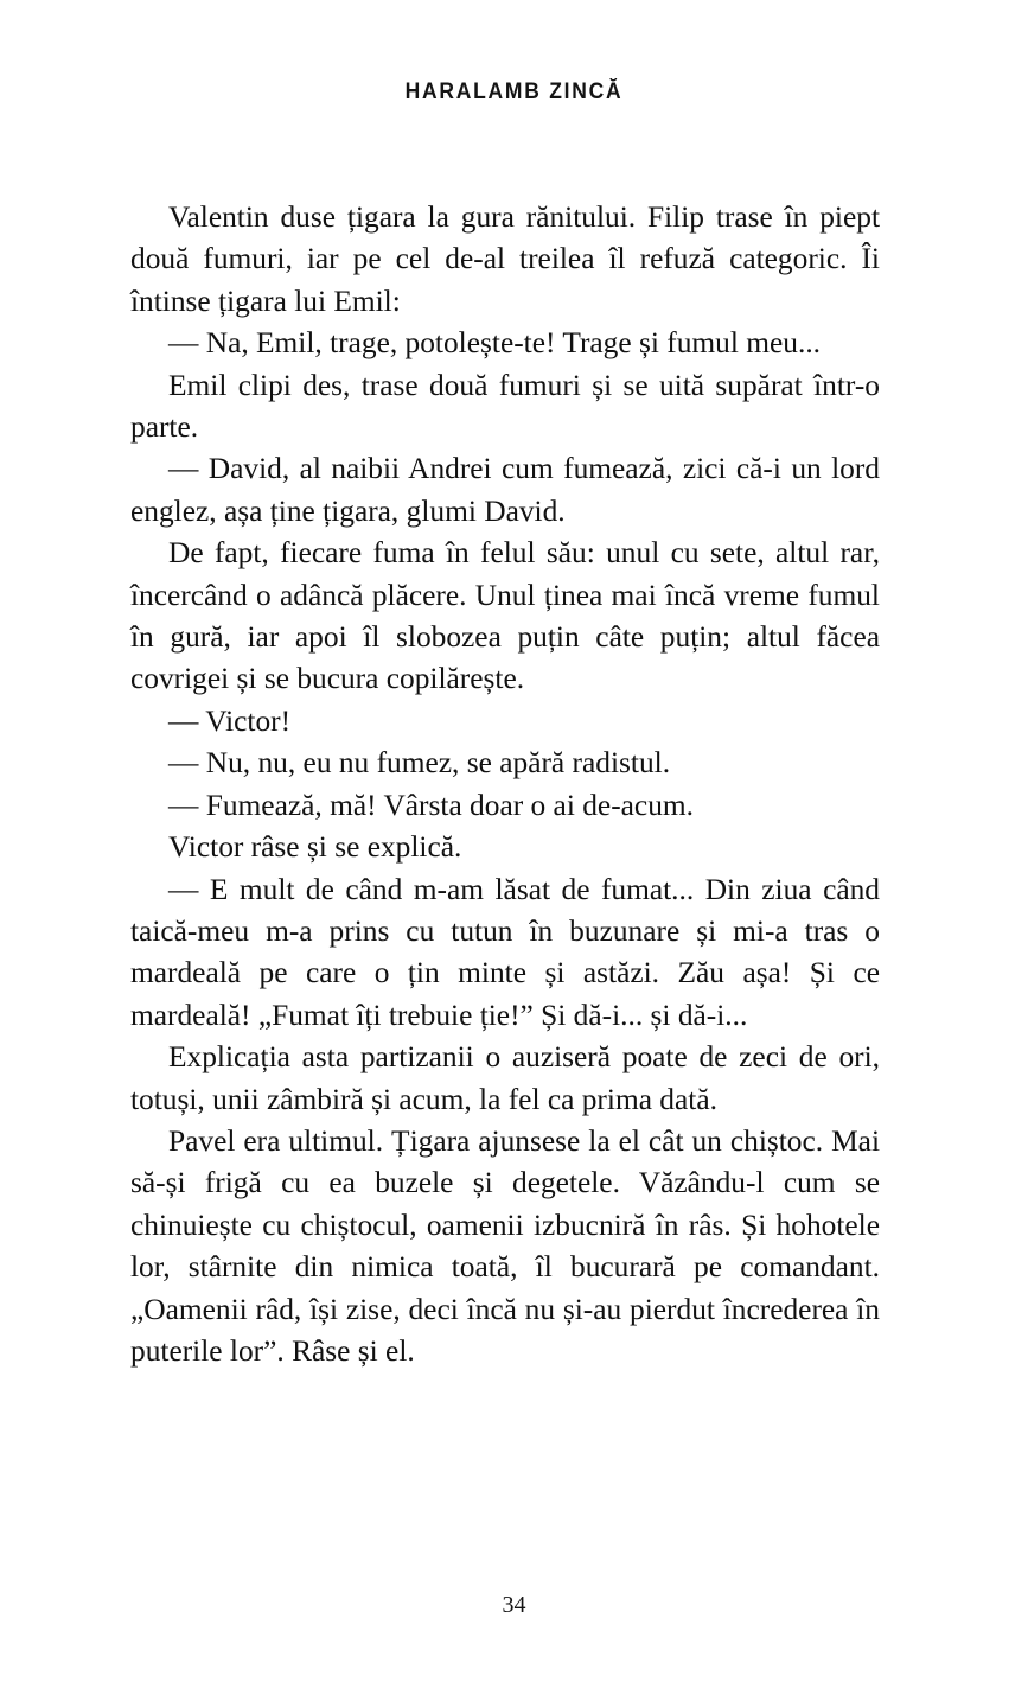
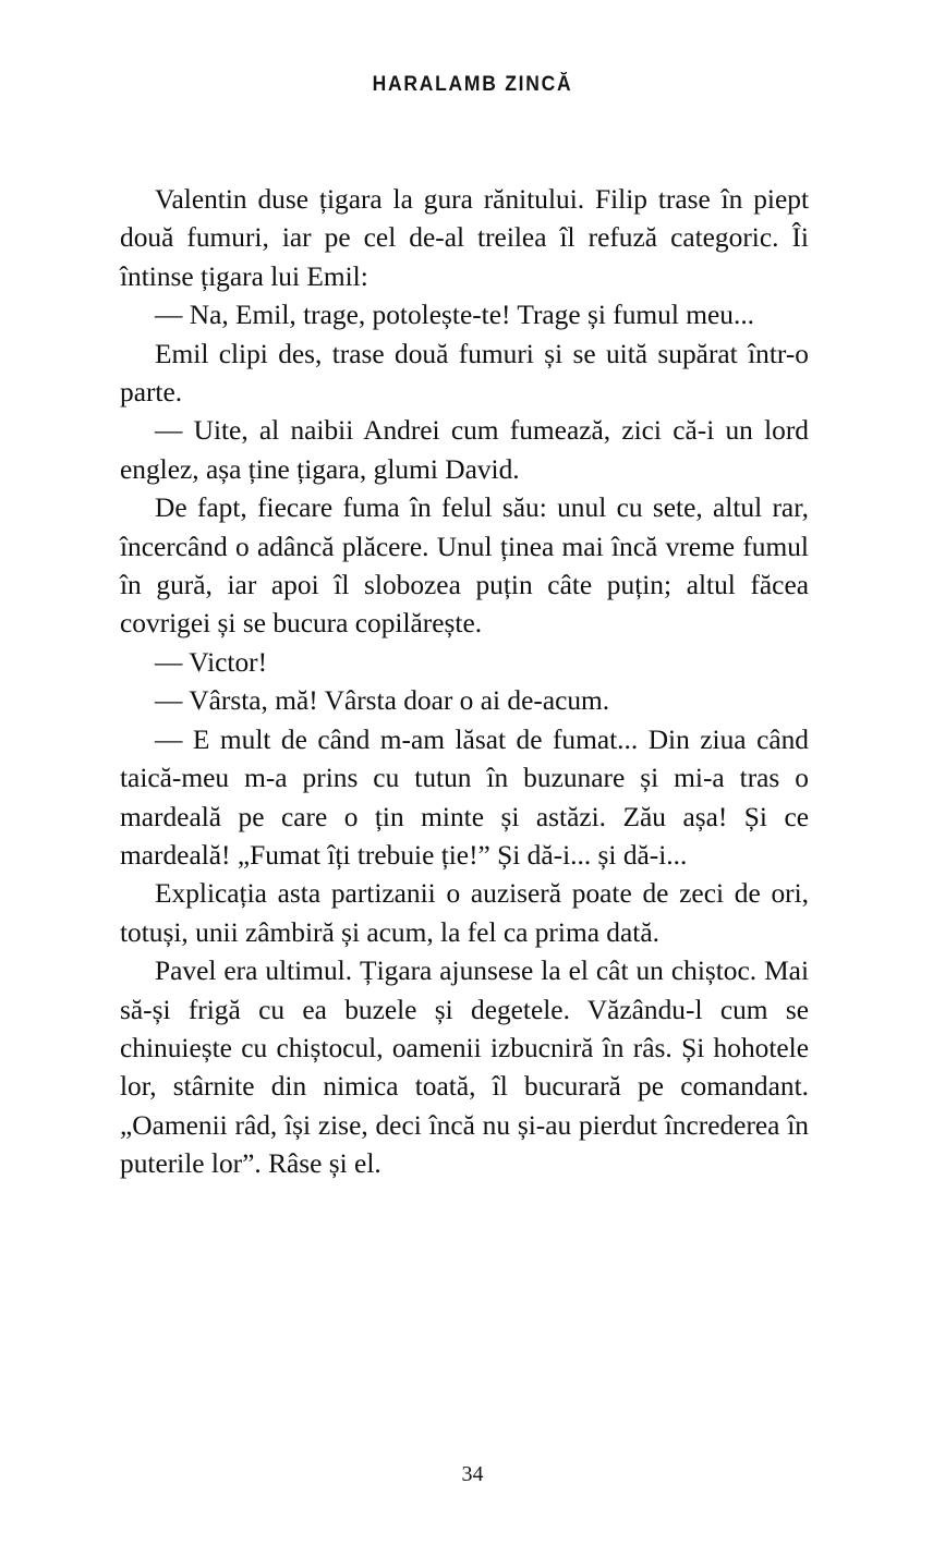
  HARALAMB ZINCĂ
  Valentin duse țigara la gura rănitului. Filip trase în piept două fumuri, iar pe cel de-al treilea îl refuză categoric. Îi întinse țigara lui Emil:
  — Na, Emil, trage, potolește-te! Trage și fumul meu...
  Emil clipi des, trase două fumuri și se uită supărat într-o parte.
- — David, al naibii Andrei cum fumează, zici că-i un lord englez, așa ține țigara, glumi David.
+ — Uite, al naibii Andrei cum fumează, zici că-i un lord englez, așa ține țigara, glumi David.
  De fapt, fiecare fuma în felul său: unul cu sete, altul rar, încercând o adâncă plăcere. Unul ținea mai încă vreme fumul în gură, iar apoi îl slobozea puțin câte puțin; altul făcea covrigei și se bucura copilărește.
  — Victor!
- — Nu, nu, eu nu fumez, se apără radistul.
- — Fumează, mă! Vârsta doar o ai de-acum.
+ — Vârsta, mă! Vârsta doar o ai de-acum.
- Victor râse și se explică.
  — E mult de când m-am lăsat de fumat... Din ziua când taică-meu m-a prins cu tutun în buzunare și mi-a tras o mardeală pe care o țin minte și astăzi. Zău așa! Și ce mardeală! „Fumat îți trebuie ție!” Și dă-i... și dă-i...
  Explicația asta partizanii o auziseră poate de zeci de ori, totuși, unii zâmbiră și acum, la fel ca prima dată.
  Pavel era ultimul. Țigara ajunsese la el cât un chiștoc. Mai să-și frigă cu ea buzele și degetele. Văzându-l cum se chinuiește cu chiștocul, oamenii izbucniră în râs. Și hohotele lor, stârnite din nimica toată, îl bucurară pe comandant. „Oamenii râd, își zise, deci încă nu și-au pierdut încrederea în puterile lor”. Râse și el.
  34
